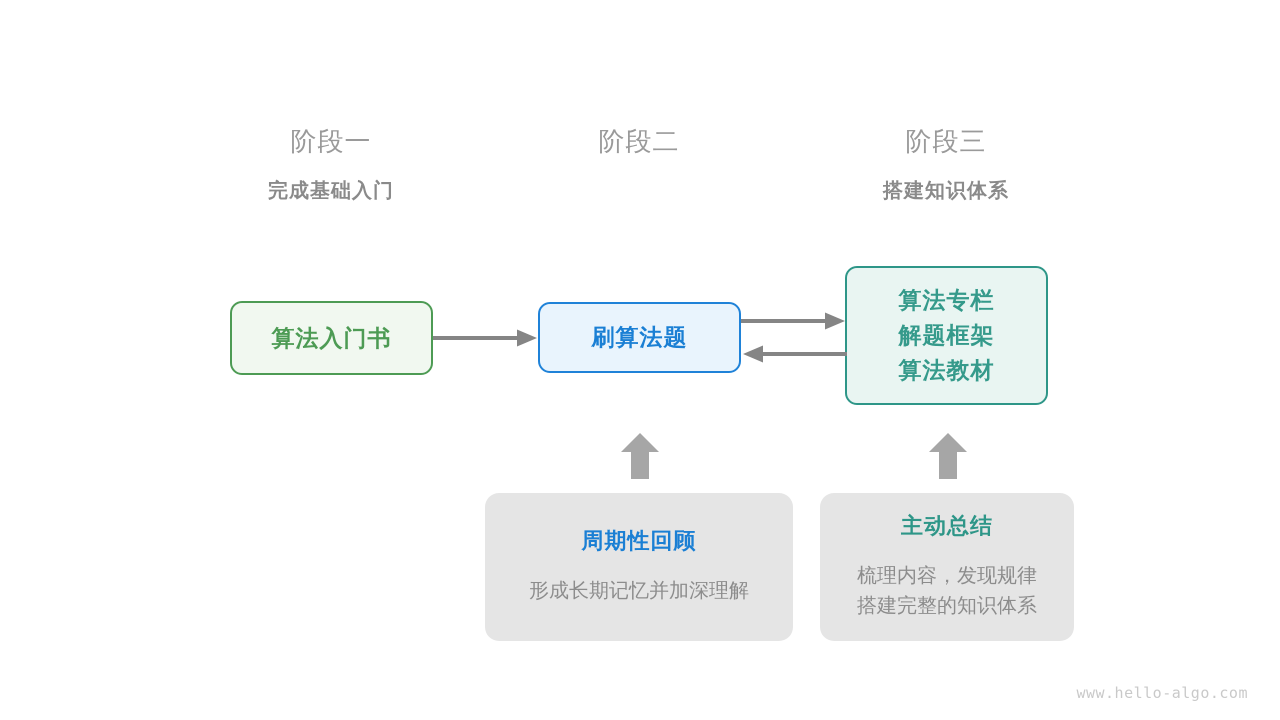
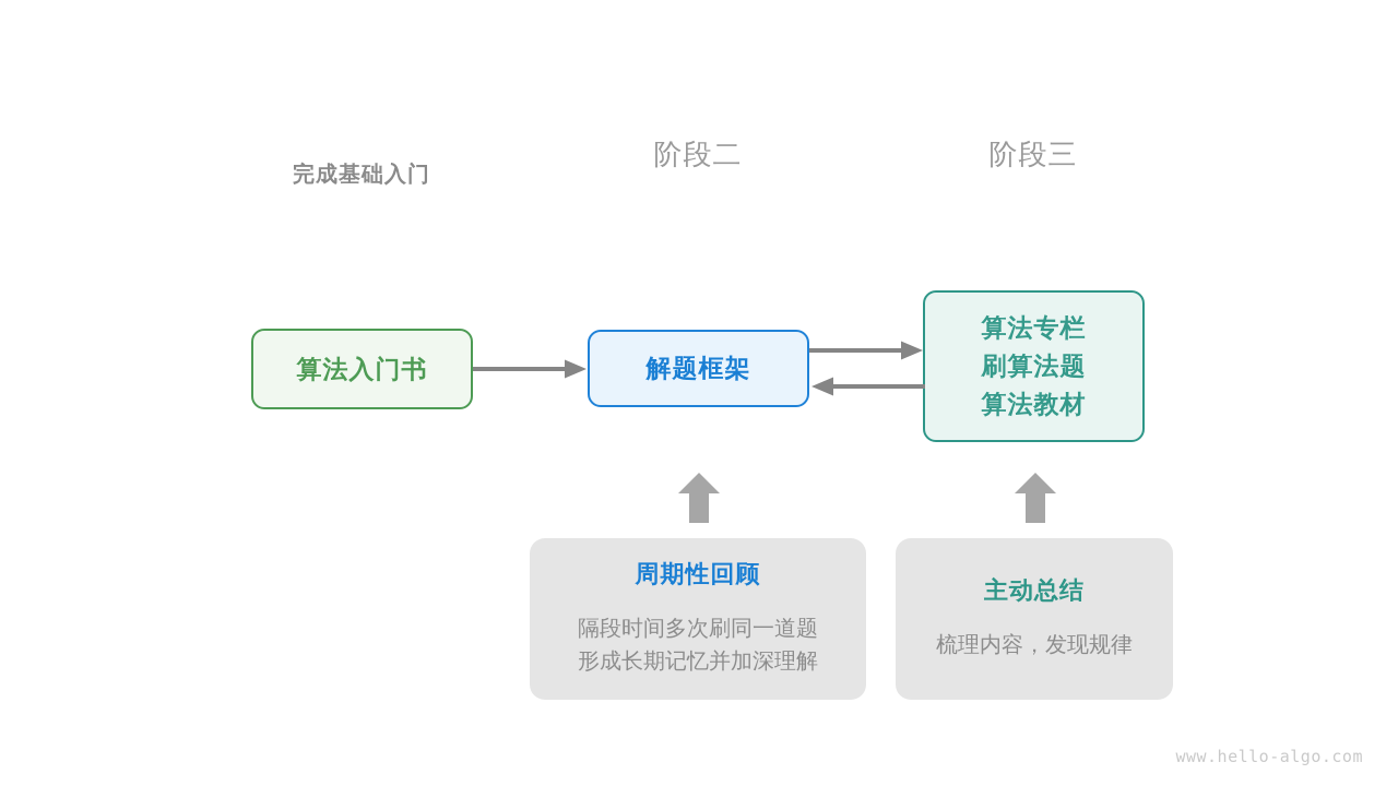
- 阶段一
  完成基础入门
  阶段二
  阶段三
- 搭建知识体系
  算法入门书
- 刷算法题
+ 解题框架
  算法专栏
- 解题框架
+ 刷算法题
  算法教材
  周期性回顾
+ 隔段时间多次刷同一道题
  形成长期记忆并加深理解
  主动总结
  梳理内容，发现规律
- 搭建完整的知识体系
  www.hello-algo.com
